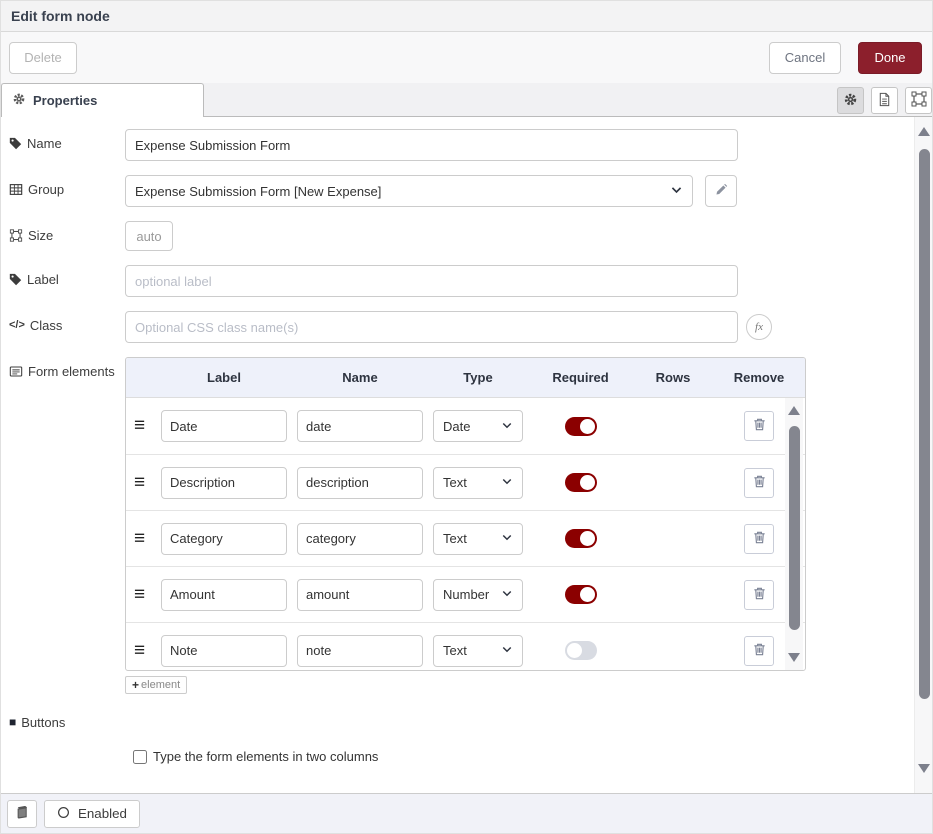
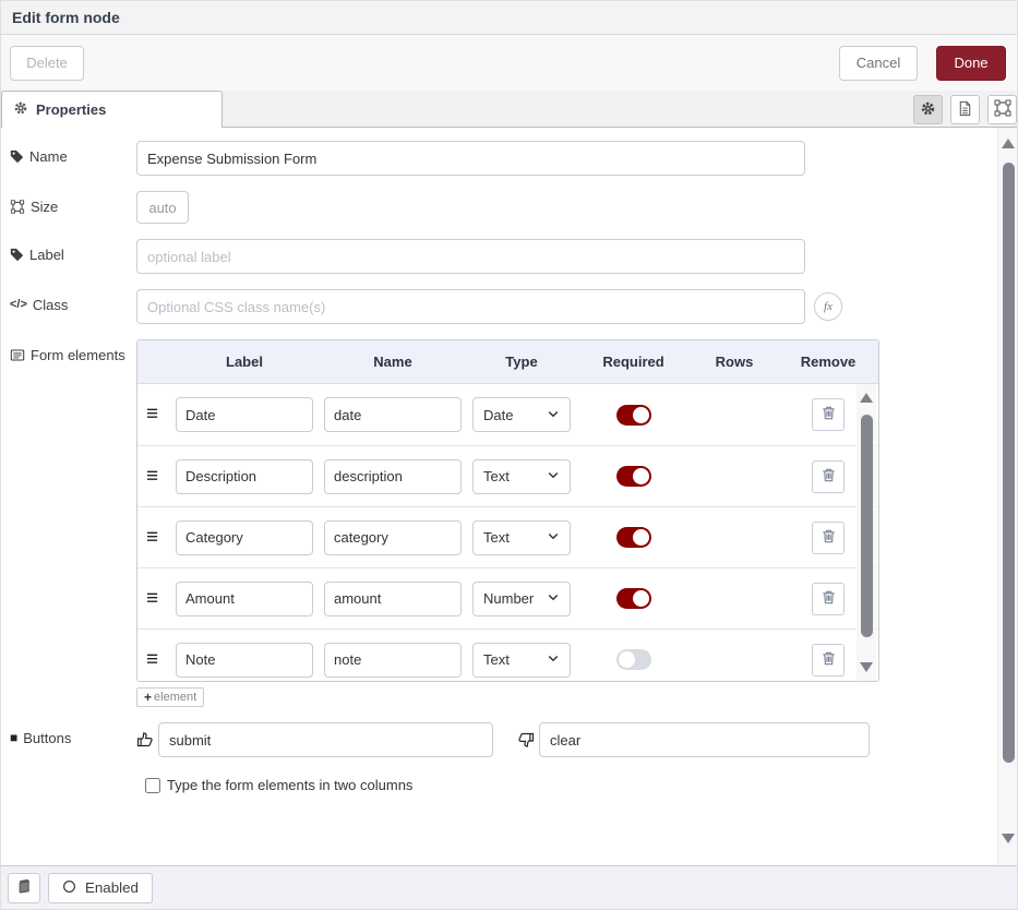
  Edit form node
  Delete
  Cancel
  Done
  Properties
  Name
  Expense Submission Form
- Group
- Expense Submission Form [New Expense]
  Size
  auto
  Label
  optional label
  </>
  Class
  Optional CSS class name(s)
  fx
  Form elements
  Label
  Name
  Type
  Required
  Rows
  Remove
  ≡
  Date
  date
  Date
  ≡
  Description
  description
  Text
  ≡
  Category
  category
  Text
  ≡
  Amount
  amount
  Number
  ≡
  Note
  note
  Text
  +
  element
  ■
  Buttons
+ submit
+ clear
  Type the form elements in two columns
  Enabled
